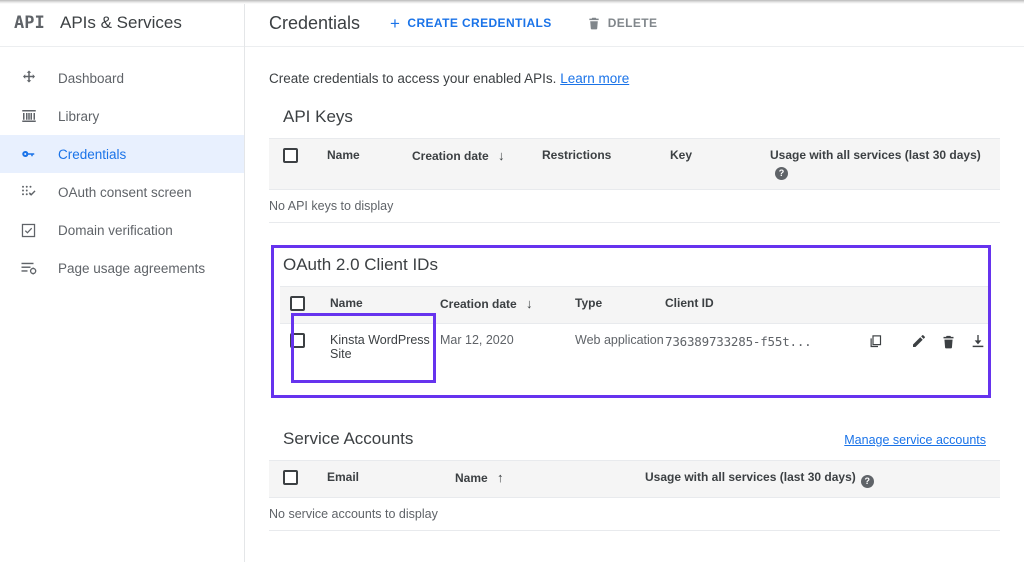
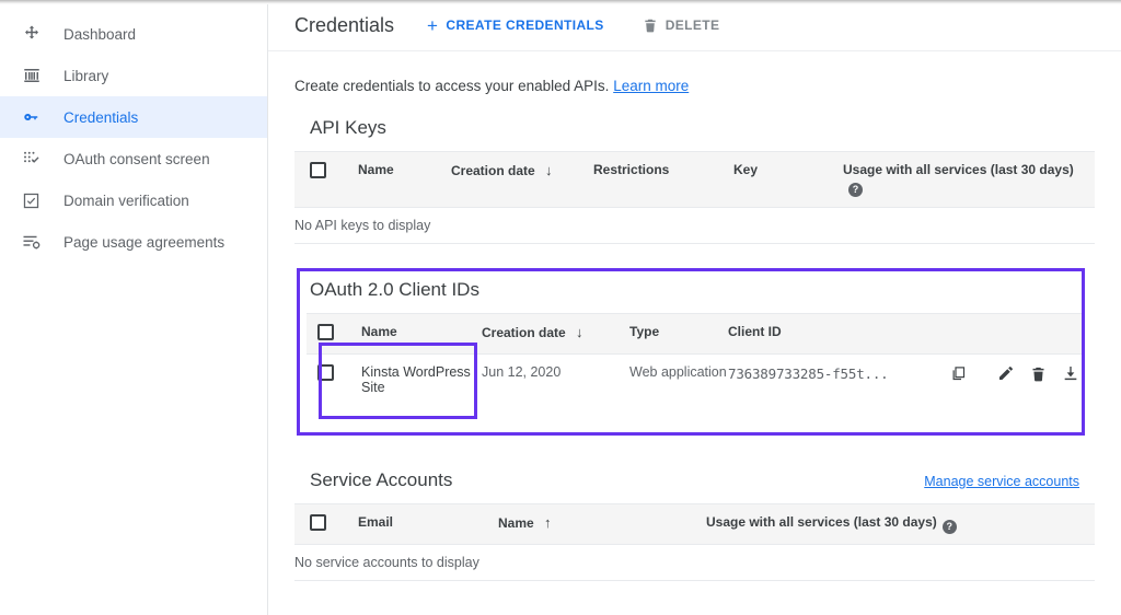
- API
- APIs & Services
  Dashboard
  Library
  Credentials
  OAuth consent screen
  Domain verification
  Page usage agreements
  Credentials
  +
  CREATE CREDENTIALS
  DELETE
  Create credentials to access your enabled APIs. Learn more
  API Keys
  	Name	Creation date ↓	Restrictions	Key	Usage with all services (last 30 days)?
  No API keys to display
  OAuth 2.0 Client IDs
  	Name	Creation date ↓	Type	Client ID
- 	Kinsta WordPress Site	Mar 12, 2020	Web application	736389733285-f55t...
+ 	Kinsta WordPress Site	Jun 12, 2020	Web application	736389733285-f55t...
  Service Accounts
  Manage service accounts
  	Email	Name ↑	Usage with all services (last 30 days) ?
  No service accounts to display
